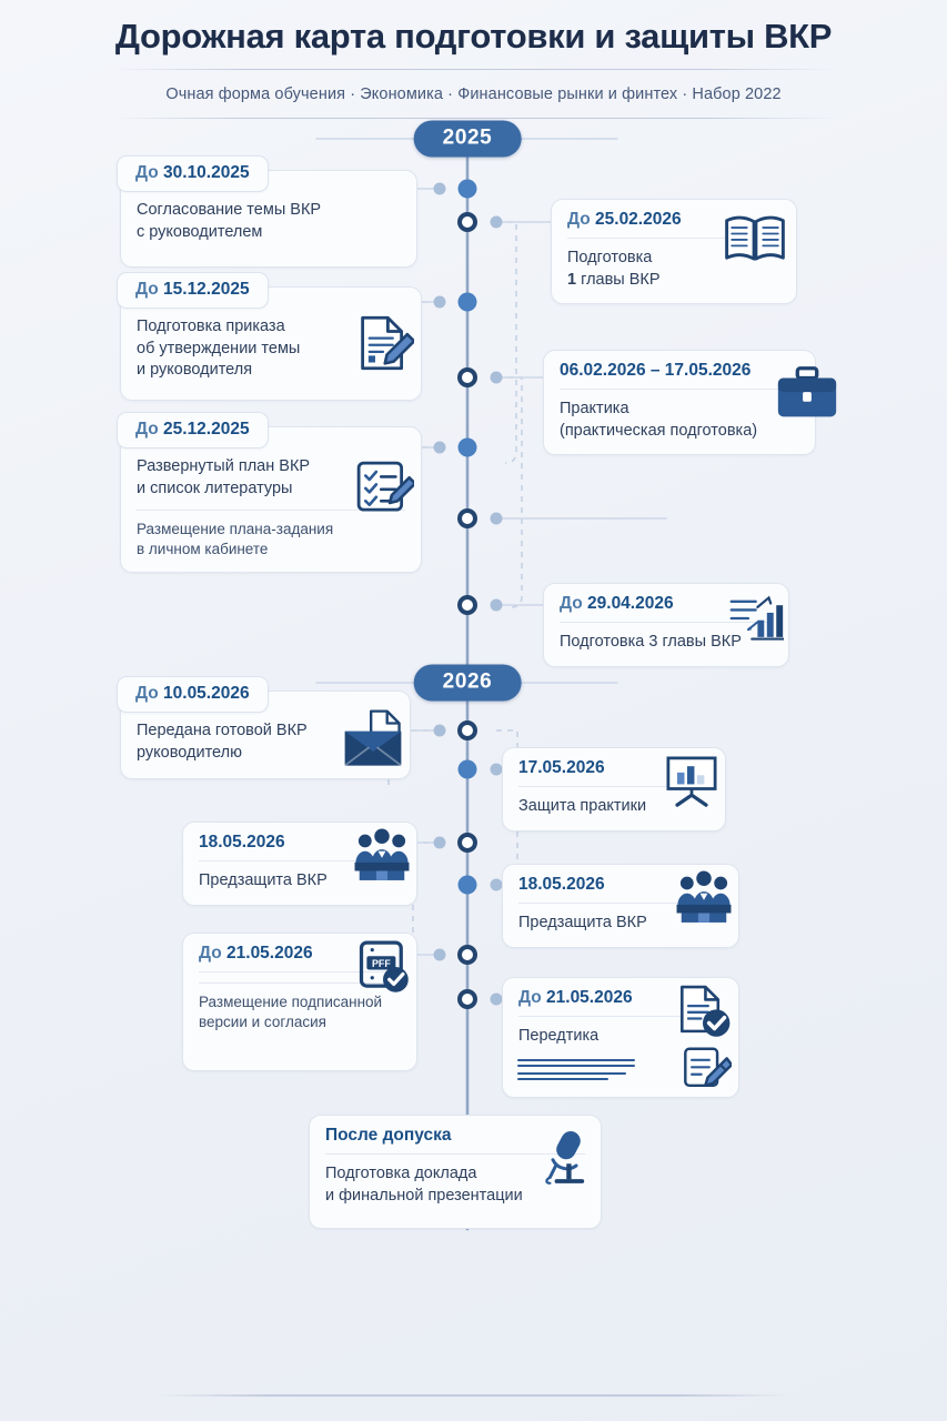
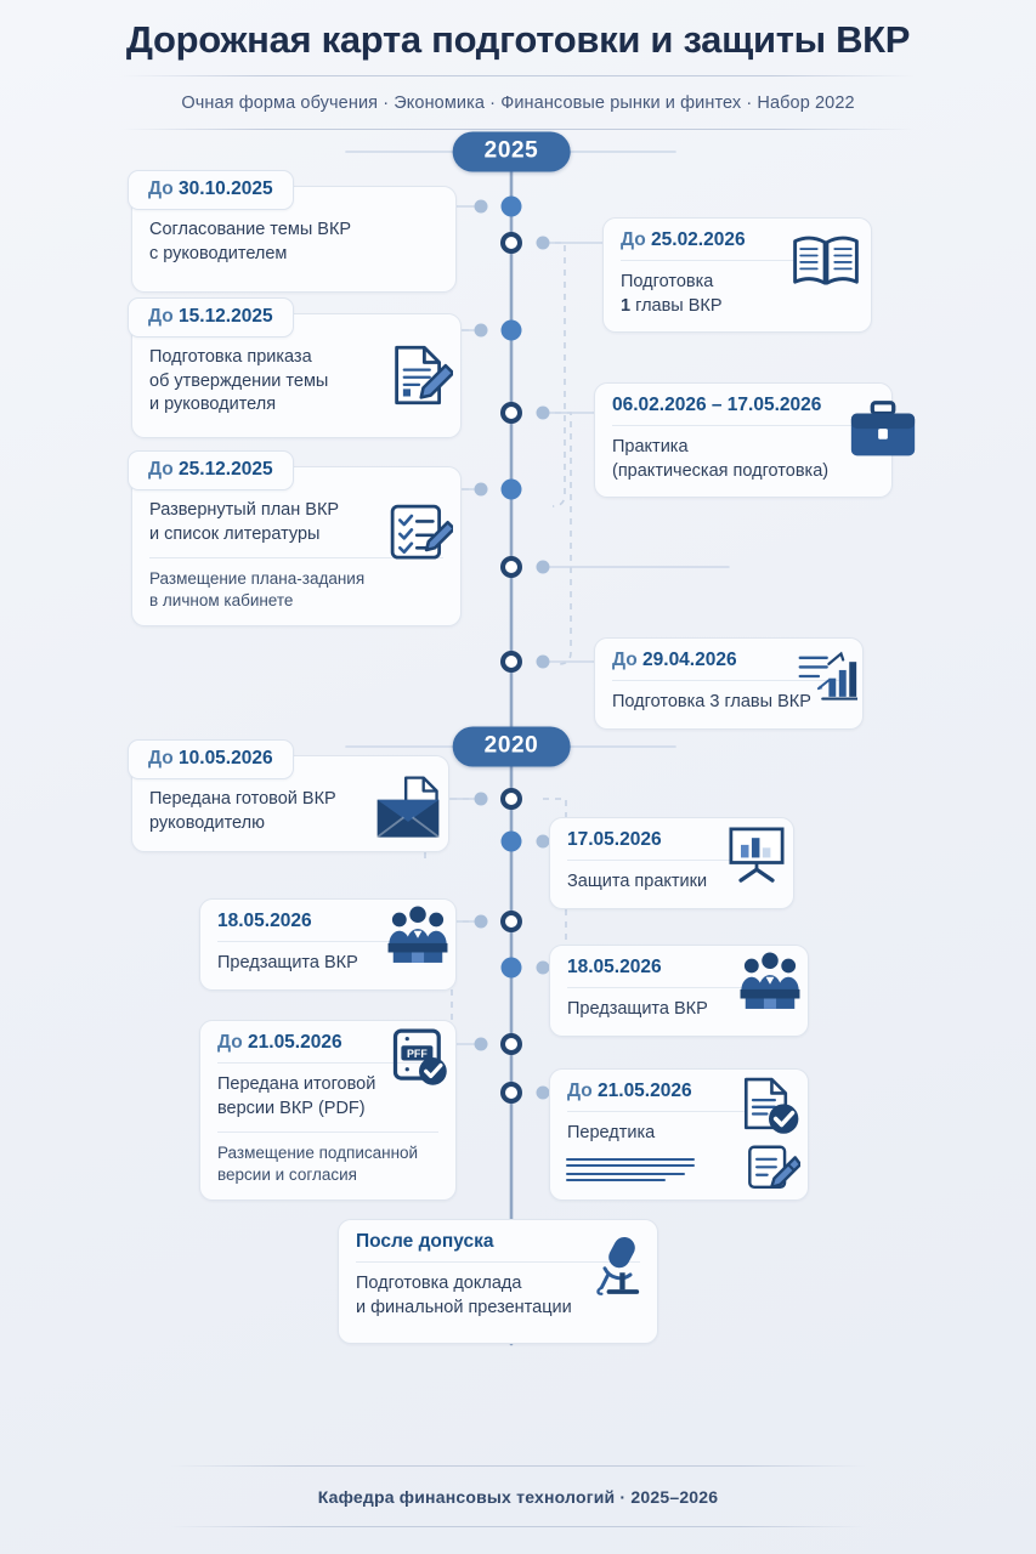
  Дорожная карта подготовки и защиты ВКР
  Очная форма обучения · Экономика · Финансовые рынки и финтех · Набор 2022
  2025
- 2026
+ 2020
  До 30.10.2025
  Согласование темы ВКР
  с руководителем
  До 25.02.2026
  Подготовка
  1 главы ВКР
  До 15.12.2025
  Подготовка приказа
  об утверждении темы
  и руководителя
  06.02.2026 – 17.05.2026
  Практика
  (практическая подготовка)
  До 25.12.2025
  Развернутый план ВКР
  и список литературы
  Размещение плана-задания
  в личном кабинете
  До 29.04.2026
  Подготовка 3 главы ВКР
  До 10.05.2026
  Передана готовой ВКР
  руководителю
  17.05.2026
  Защита практики
  18.05.2026
  Предзащита ВКР
  18.05.2026
  Предзащита ВКР
  До 21.05.2026
+ Передана итоговой
+ версии ВКР (PDF)
  Размещение подписанной
  версии и согласия
  PFF
  До 21.05.2026
  Передтика
  После допуска
  Подготовка доклада
  и финальной презентации
+ Кафедра финансовых технологий · 2025–2026
